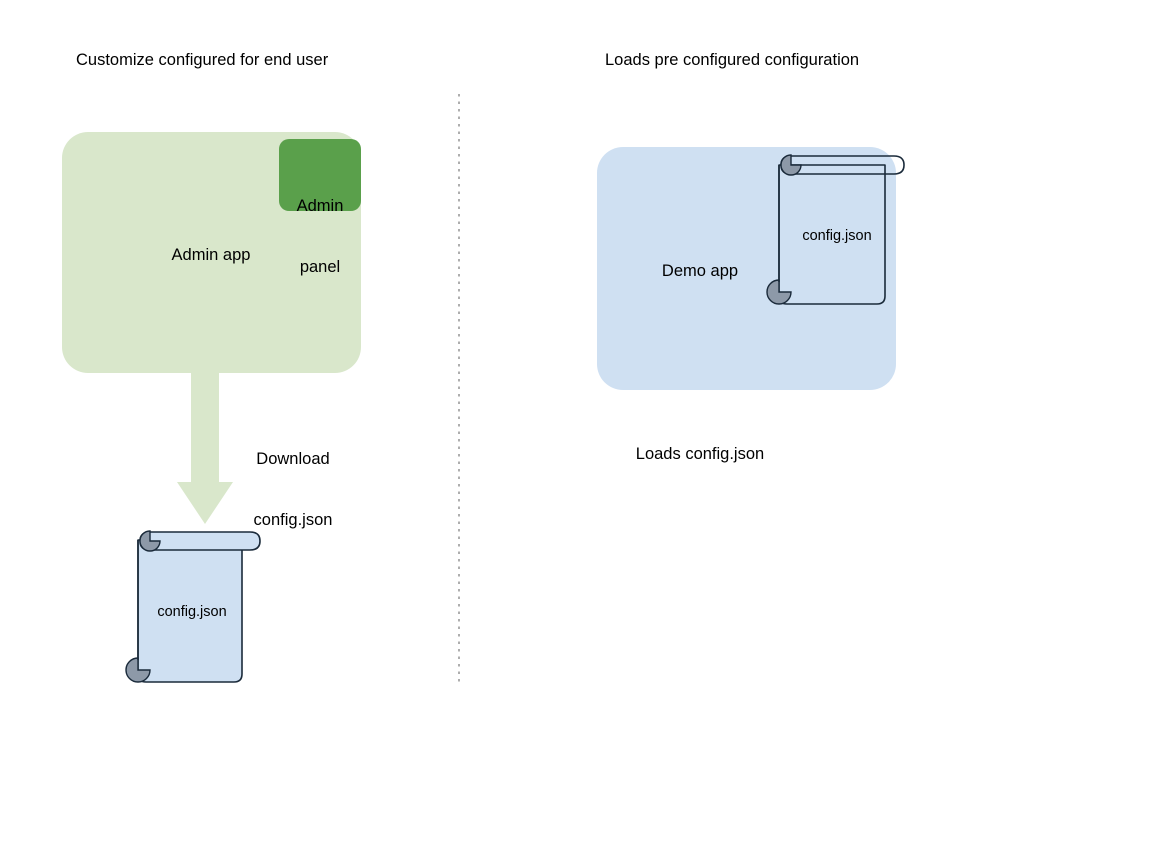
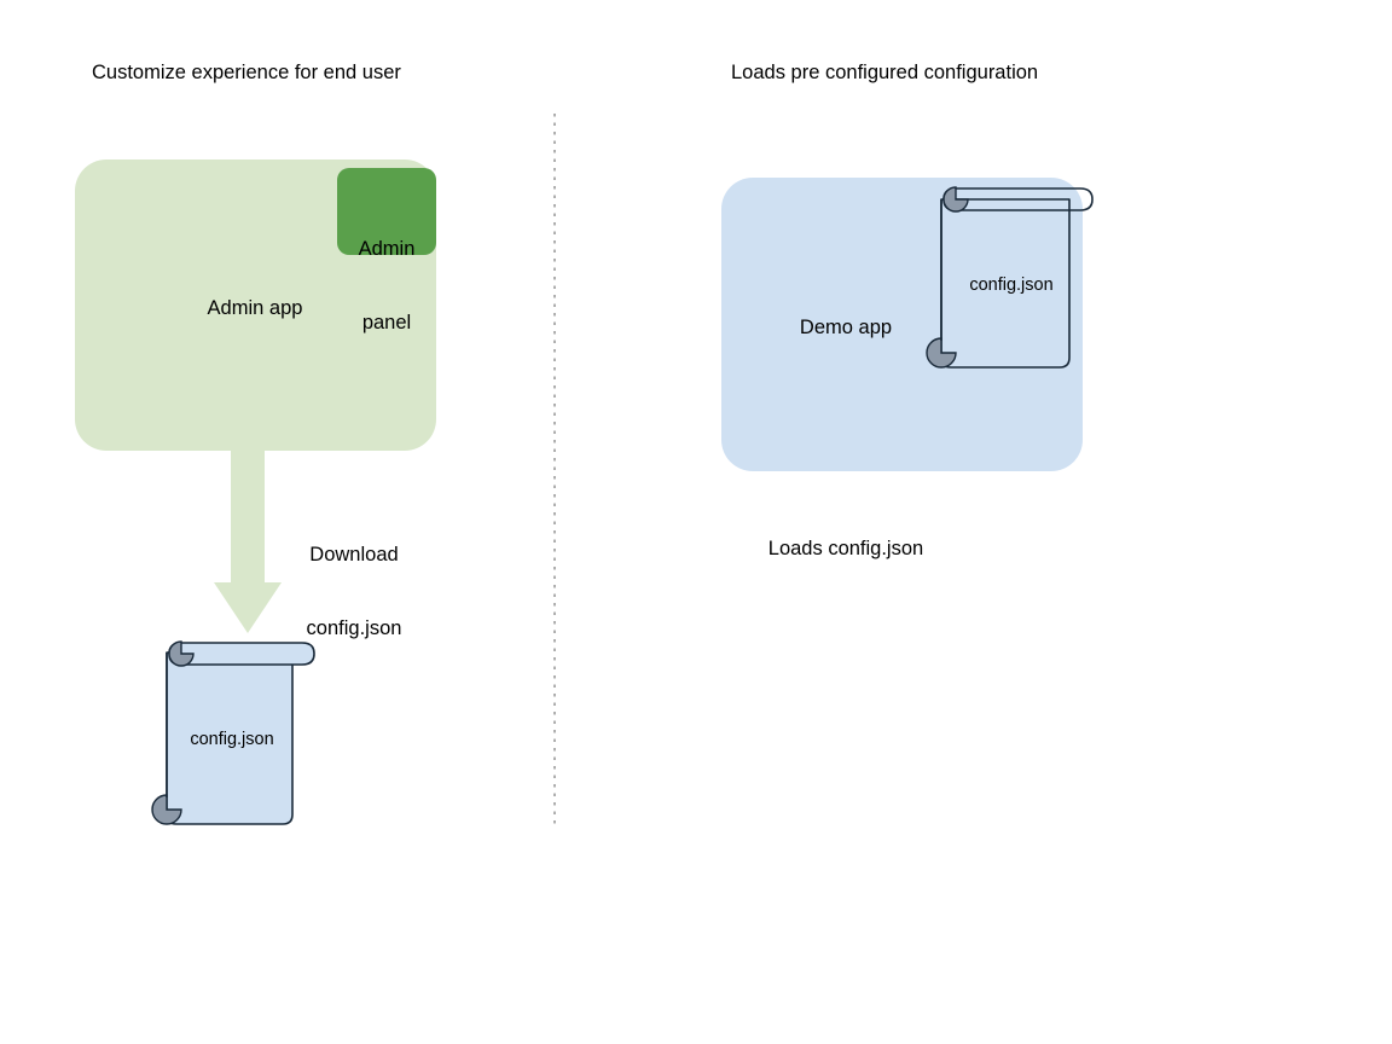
- Customize configured for end user
+ Customize experience for end user
  Loads pre configured configuration
  Admin
  panel
  Admin app
  Download
  config.json
  config.json
  Demo app
  config.json
  Loads config.json
